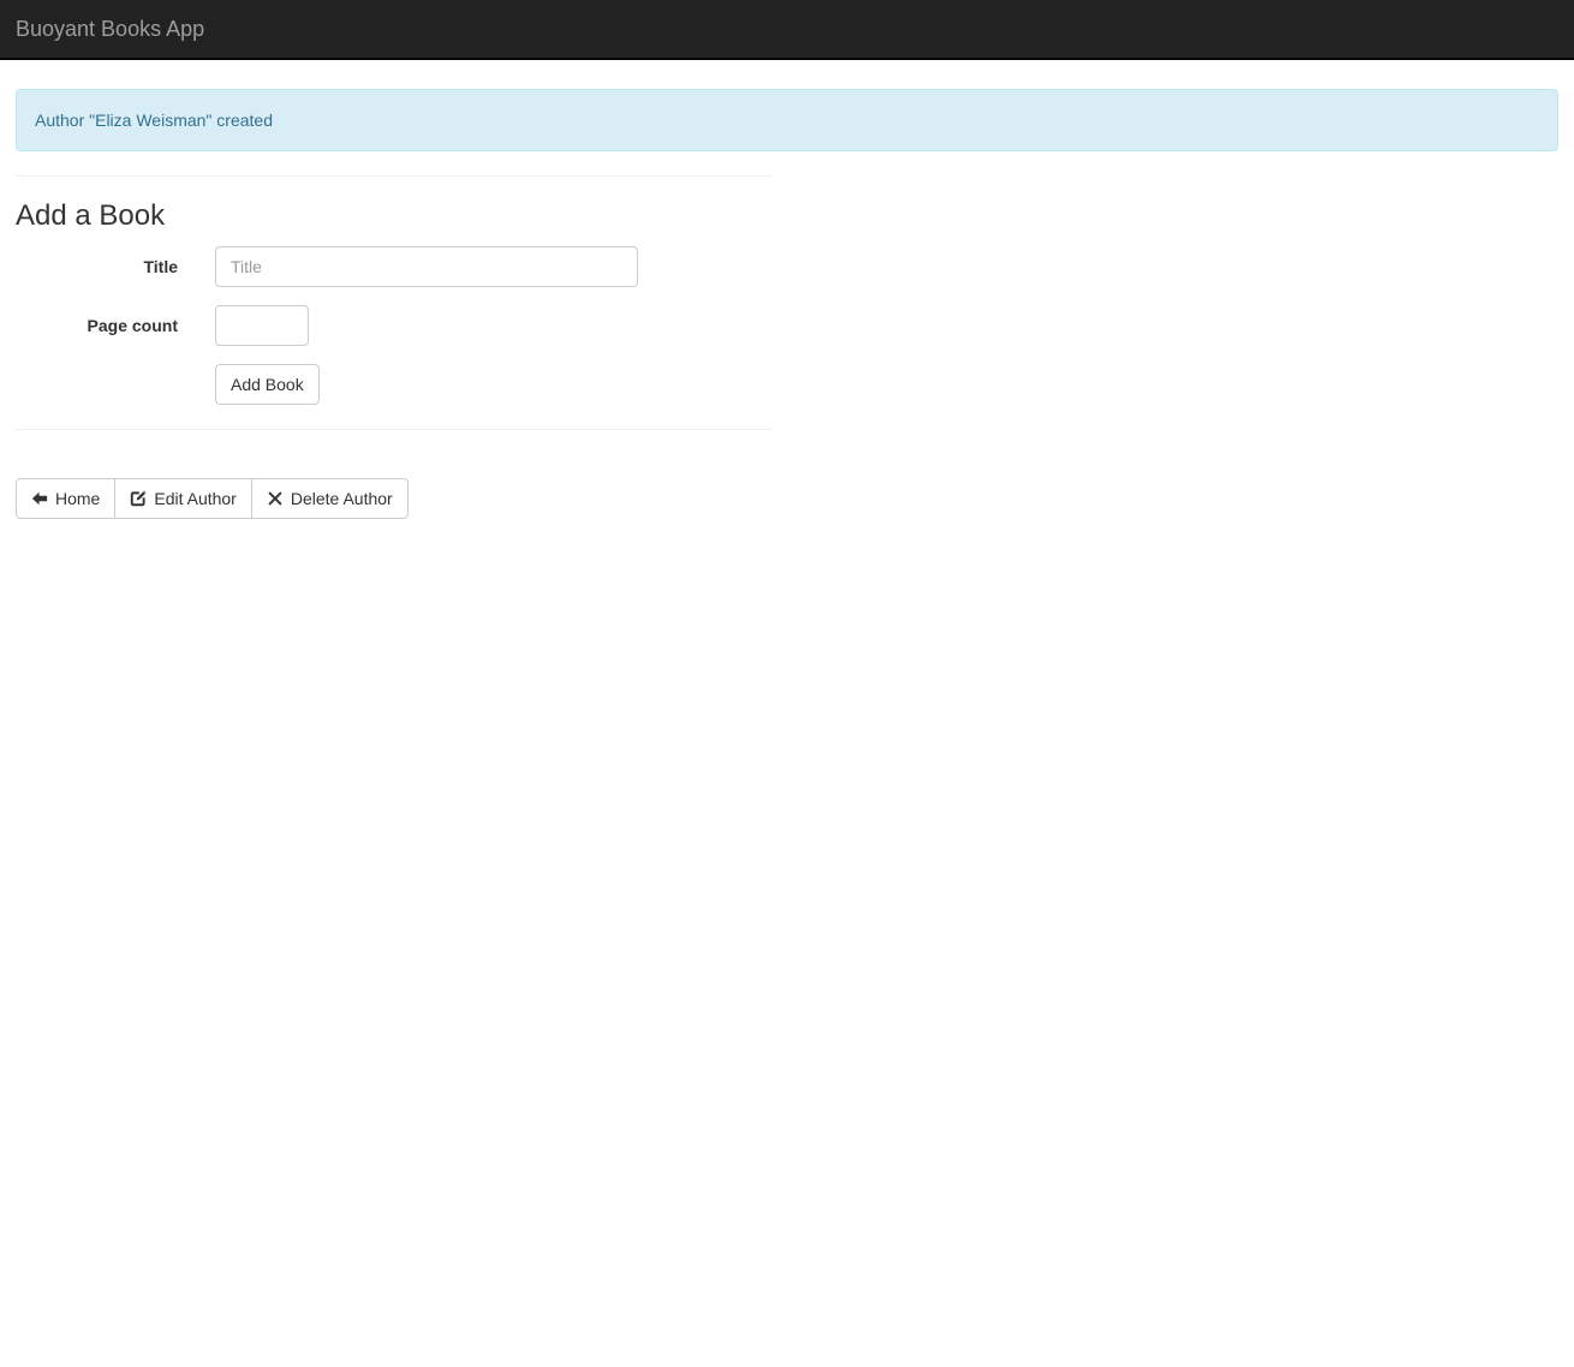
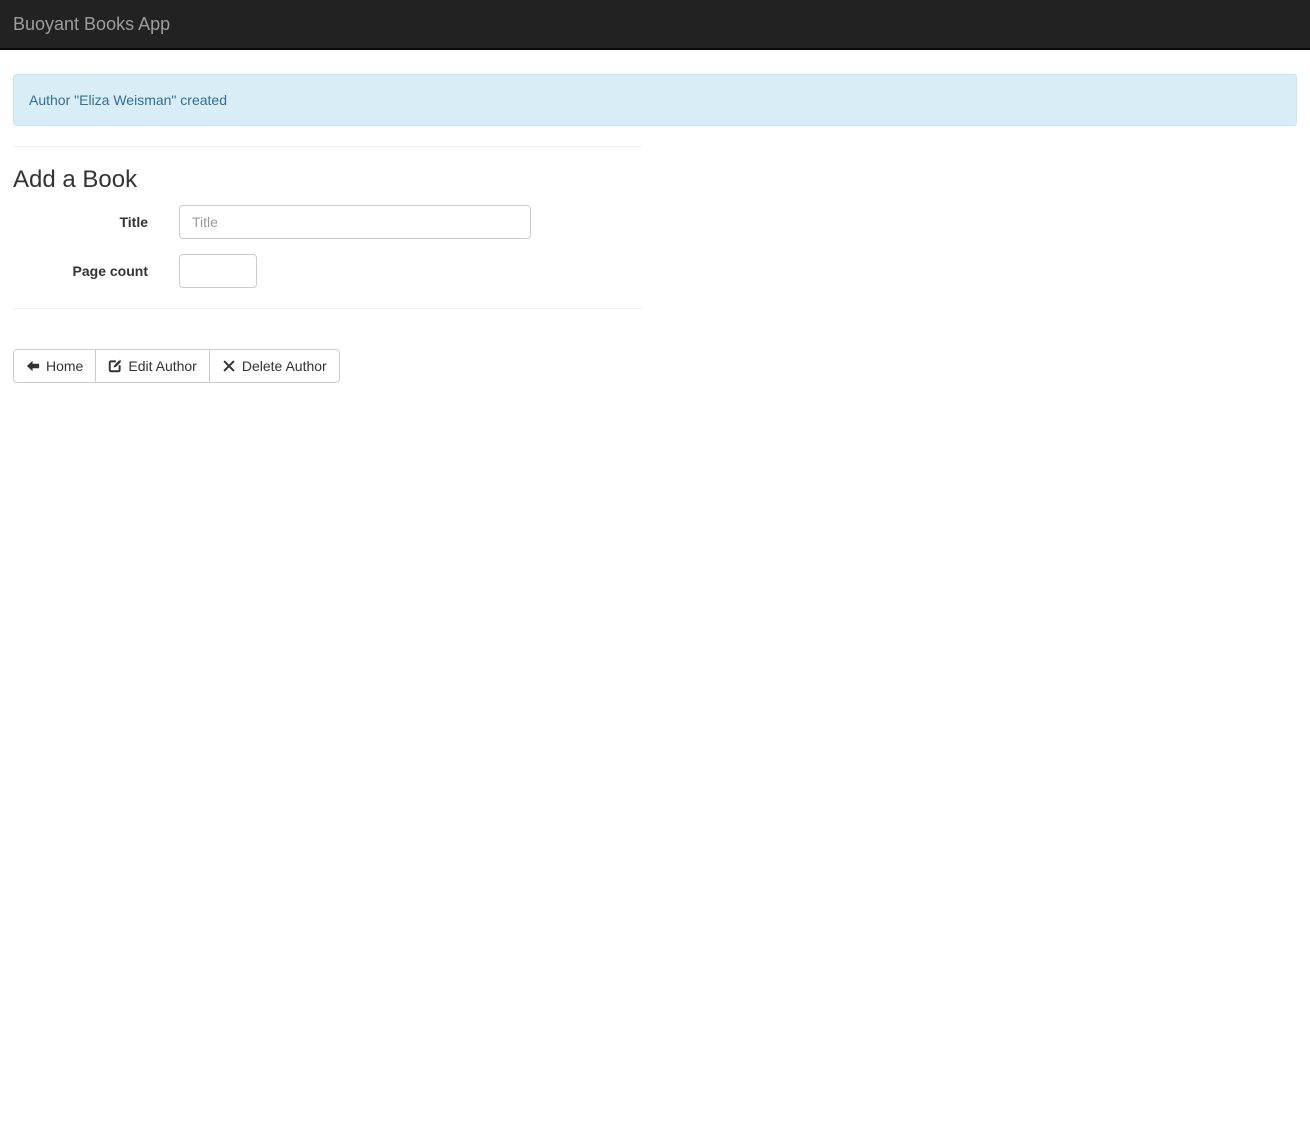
  Buoyant Books App
  Author "Eliza Weisman" created
  Add a Book
  Title
  Title
  Page count
- Add Book
  Home
  Edit Author
  Delete Author
